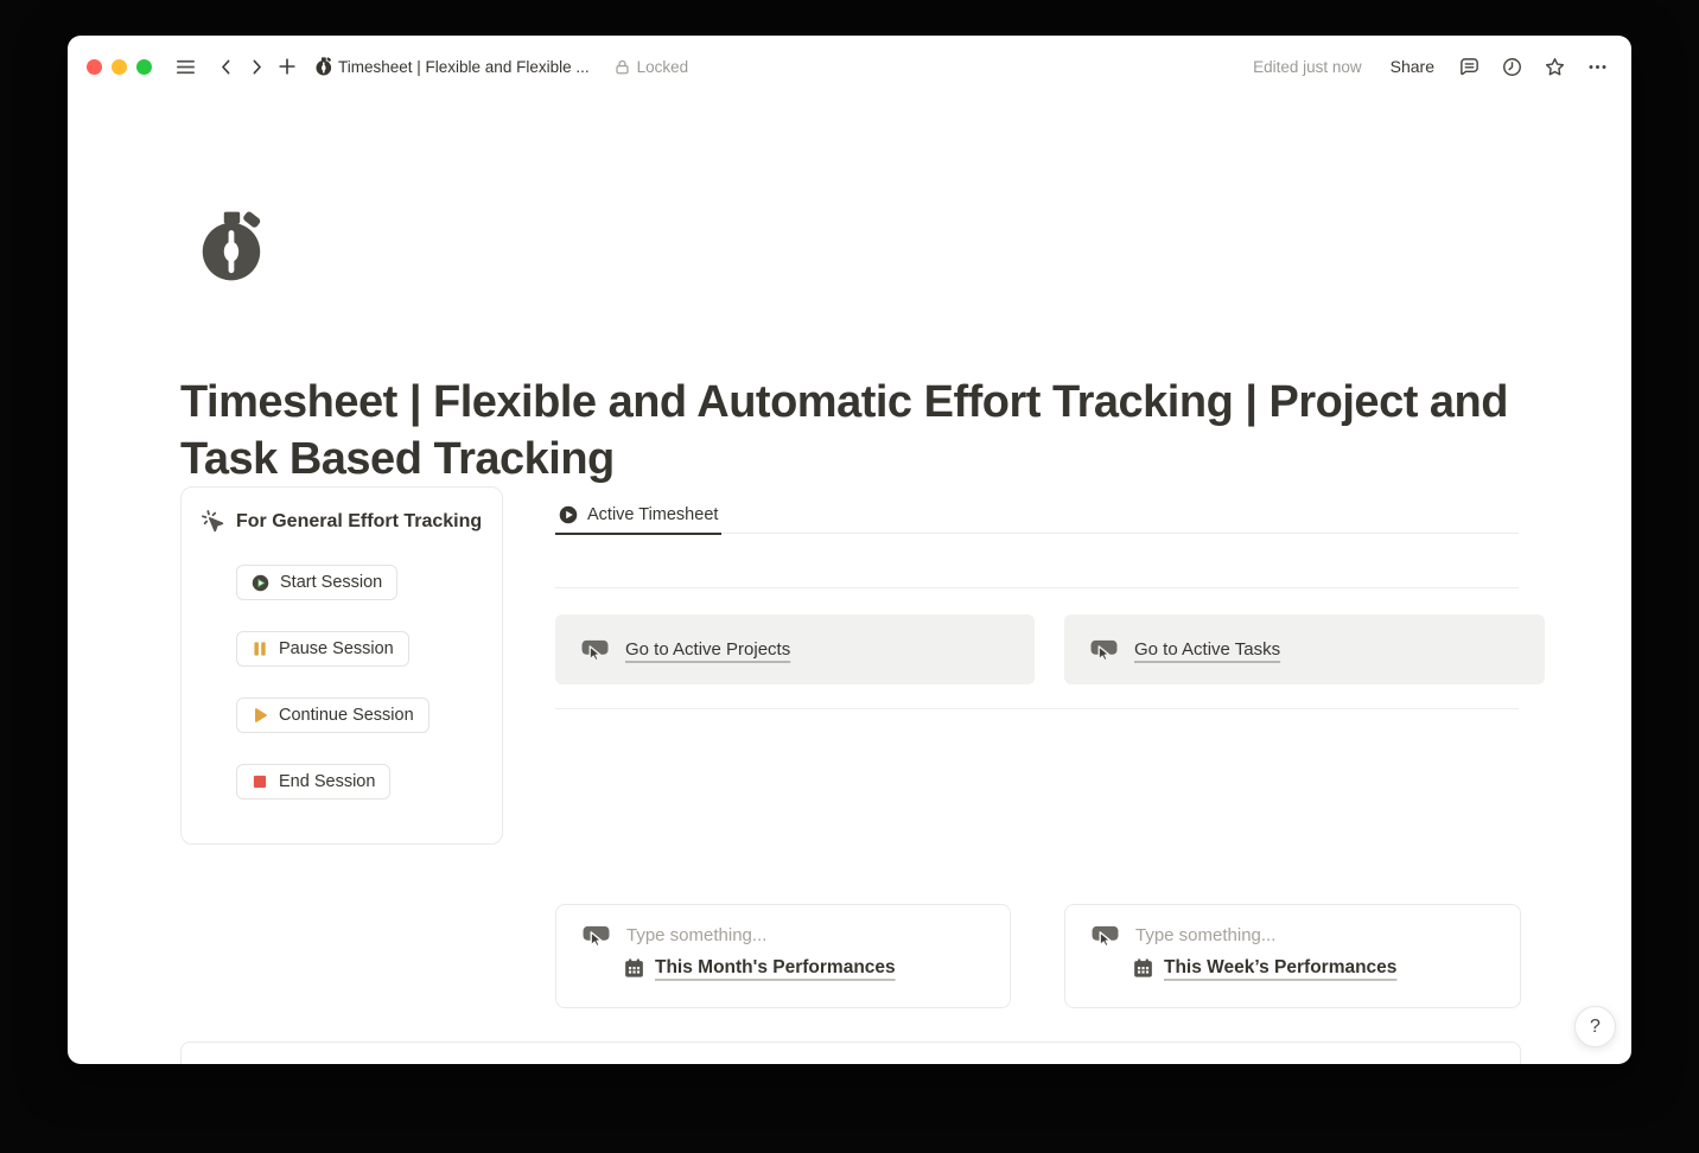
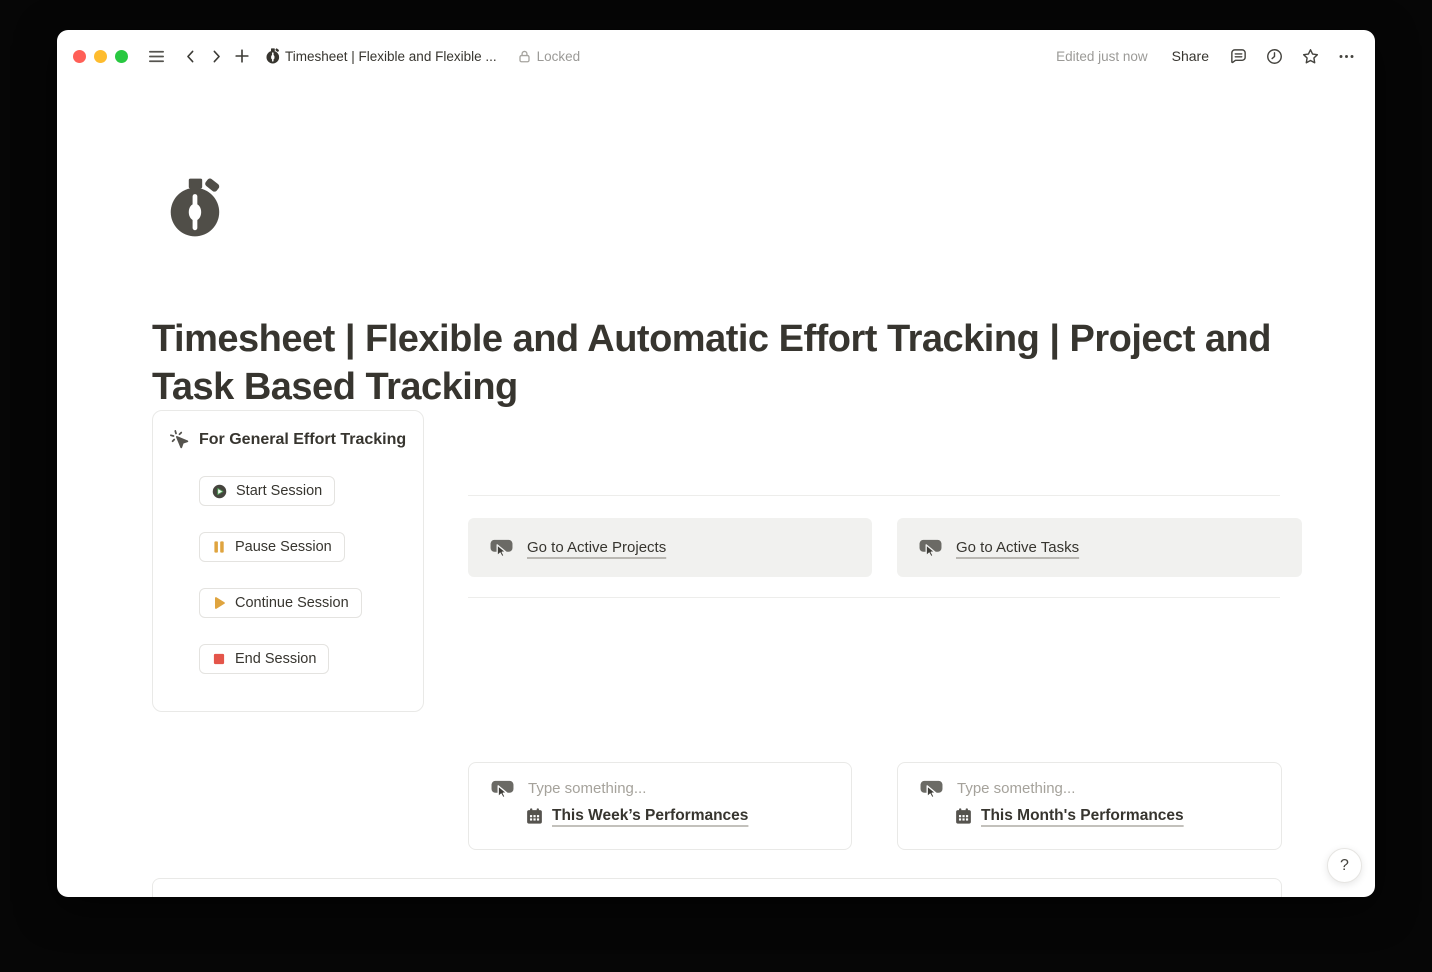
  Timesheet | Flexible and Flexible ...
  Locked
  Edited just now
  Share
  Timesheet | Flexible and Automatic Effort Tracking | Project and Task Based Tracking
  For General Effort Tracking
  Start Session
  Pause Session
  Continue Session
  End Session
- Active Timesheet
  Go to Active Projects
  Go to Active Tasks
  Type something...
- This Month's Performances
+ This Week’s Performances
  Type something...
- This Week’s Performances
+ This Month's Performances
  ?
